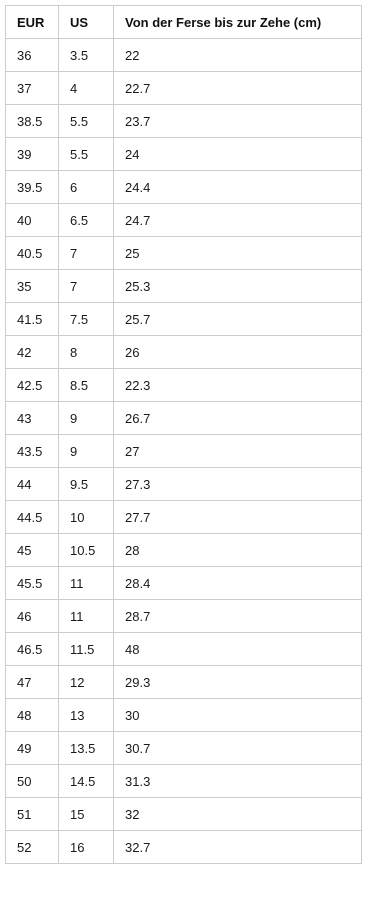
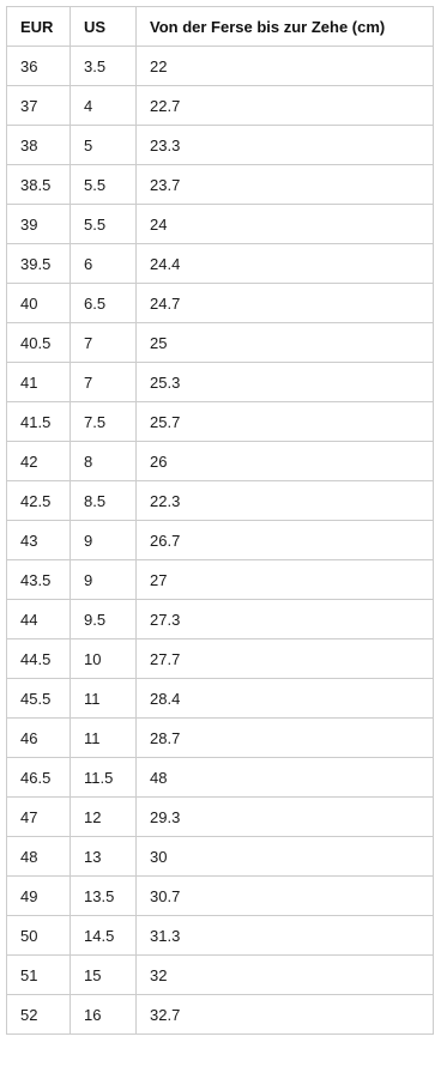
  EUR	US	Von der Ferse bis zur Zehe (cm)
  36	3.5	22
  37	4	22.7
+ 38	5	23.3
  38.5	5.5	23.7
  39	5.5	24
  39.5	6	24.4
  40	6.5	24.7
  40.5	7	25
- 35	7	25.3
+ 41	7	25.3
  41.5	7.5	25.7
  42	8	26
  42.5	8.5	22.3
  43	9	26.7
  43.5	9	27
  44	9.5	27.3
  44.5	10	27.7
- 45	10.5	28
  45.5	11	28.4
  46	11	28.7
  46.5	11.5	48
  47	12	29.3
  48	13	30
  49	13.5	30.7
  50	14.5	31.3
  51	15	32
  52	16	32.7
